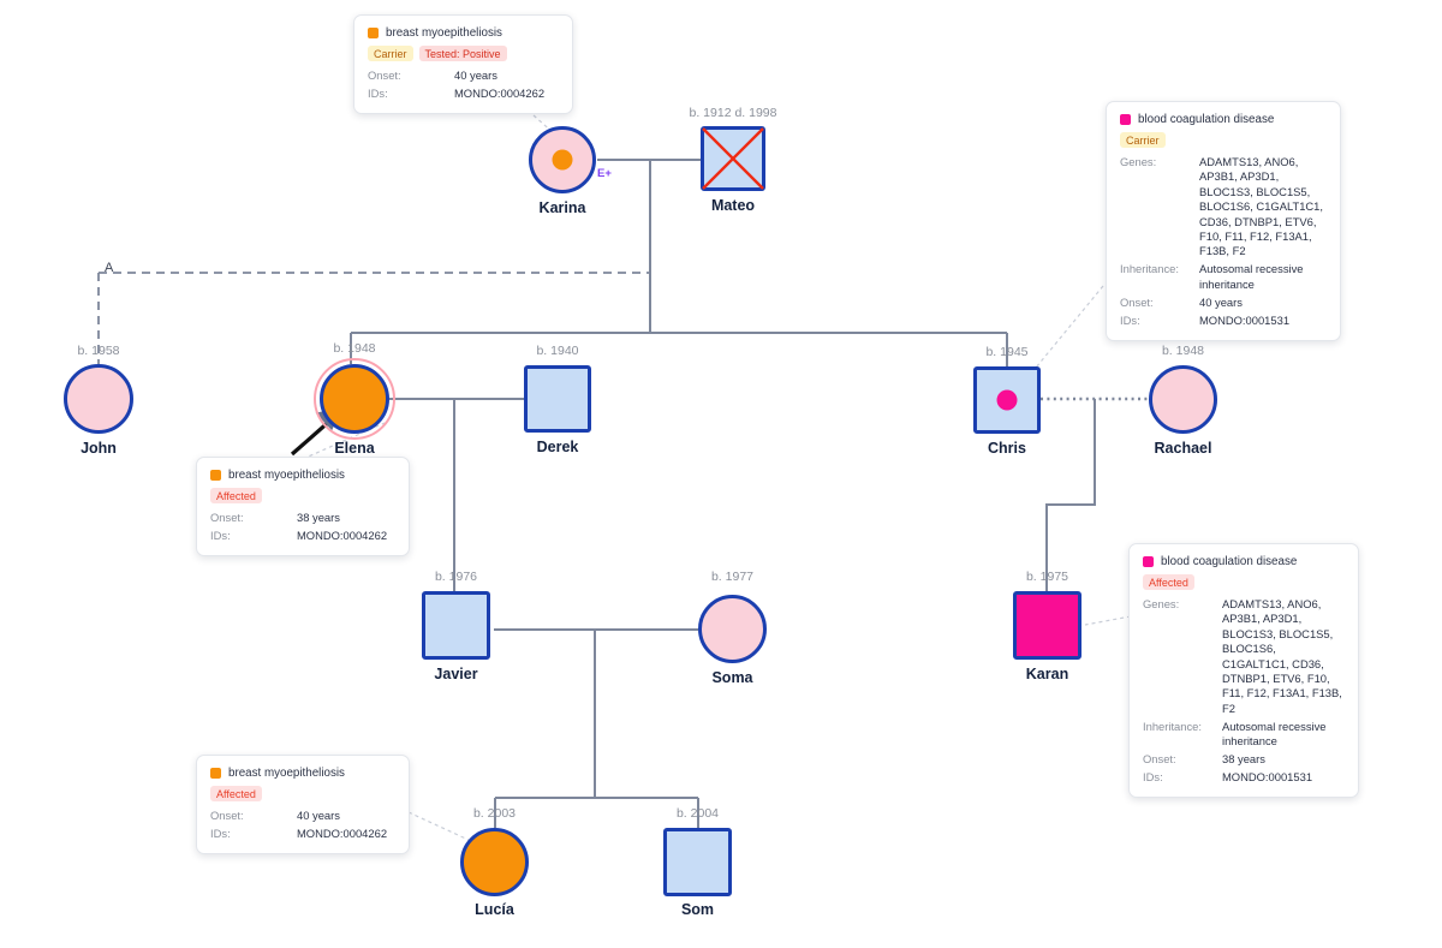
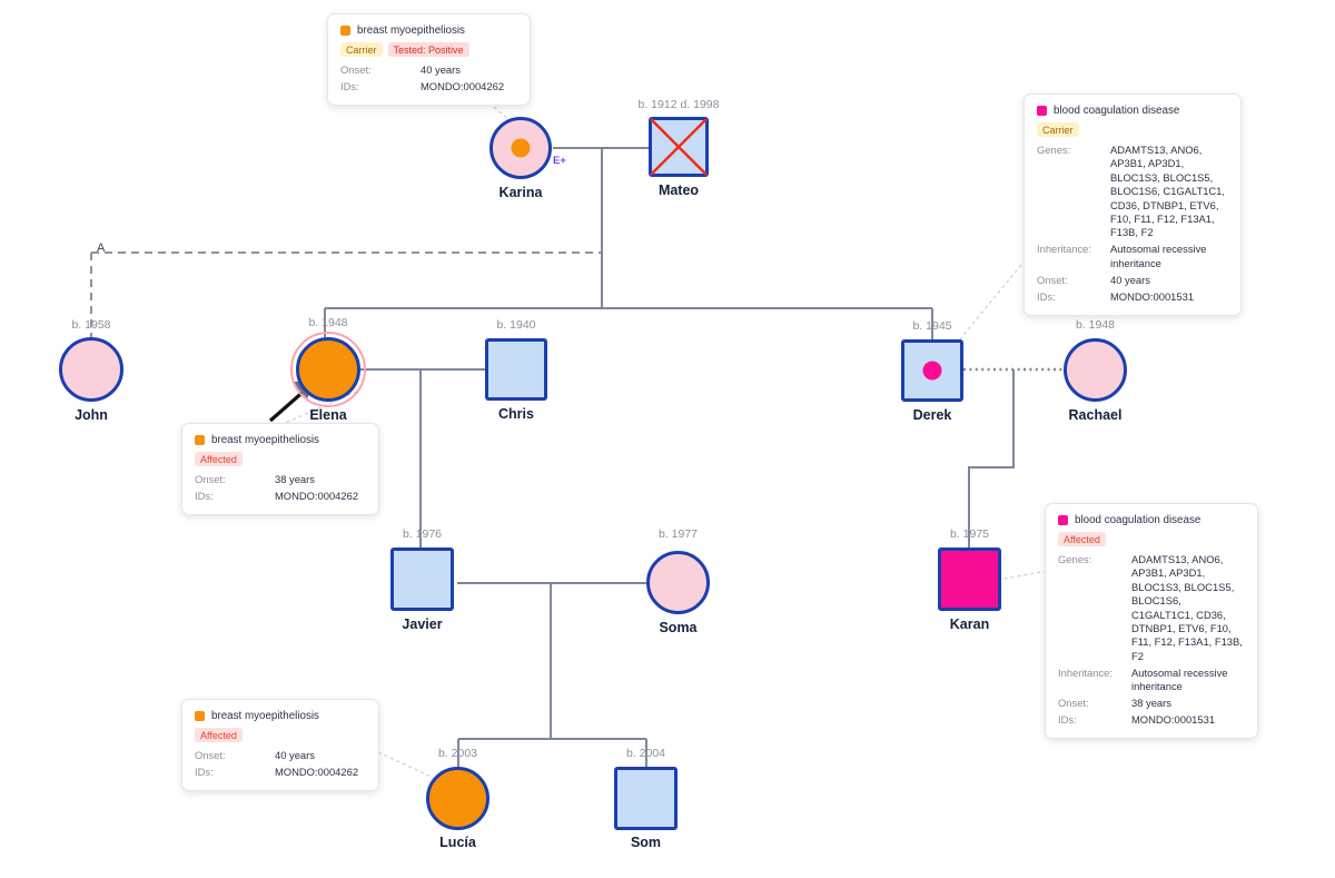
  E+
  Karina
  b. 1912 d. 1998
  Mateo
  b. 1958
  John
  b. 1948
  Elena
  b. 1940
- Derek
+ Chris
  b. 1945
- Chris
+ Derek
  b. 1948
  Rachael
  b. 1976
  Javier
  b. 1977
  Soma
  b. 1975
  Karan
  b. 2003
  Lucía
  b. 2004
  Som
  A
  breast myoepitheliosis
  Carrier
  Tested: Positive
  Onset:
  40 years
  IDs:
  MONDO:0004262
  blood coagulation disease
  Carrier
  Genes:
  ADAMTS13, ANO6, AP3B1, AP3D1, BLOC1S3, BLOC1S5, BLOC1S6, C1GALT1C1, CD36, DTNBP1, ETV6, F10, F11, F12, F13A1, F13B, F2
  Inheritance:
  Autosomal recessive inheritance
  Onset:
  40 years
  IDs:
  MONDO:0001531
  breast myoepitheliosis
  Affected
  Onset:
  38 years
  IDs:
  MONDO:0004262
  blood coagulation disease
  Affected
  Genes:
  ADAMTS13, ANO6, AP3B1, AP3D1, BLOC1S3, BLOC1S5, BLOC1S6, C1GALT1C1, CD36, DTNBP1, ETV6, F10, F11, F12, F13A1, F13B, F2
  Inheritance:
  Autosomal recessive inheritance
  Onset:
  38 years
  IDs:
  MONDO:0001531
  breast myoepitheliosis
  Affected
  Onset:
  40 years
  IDs:
  MONDO:0004262
